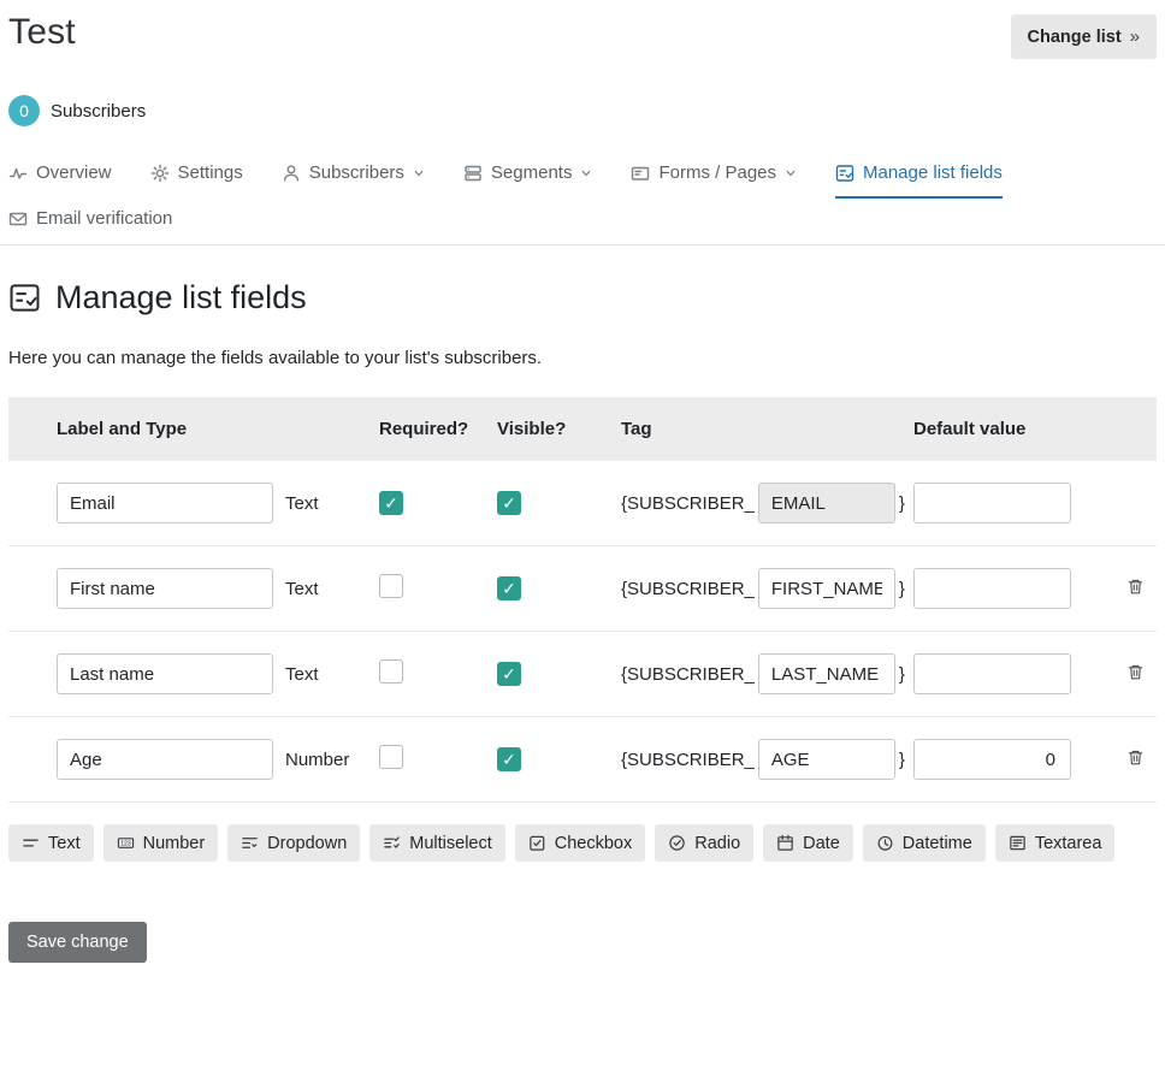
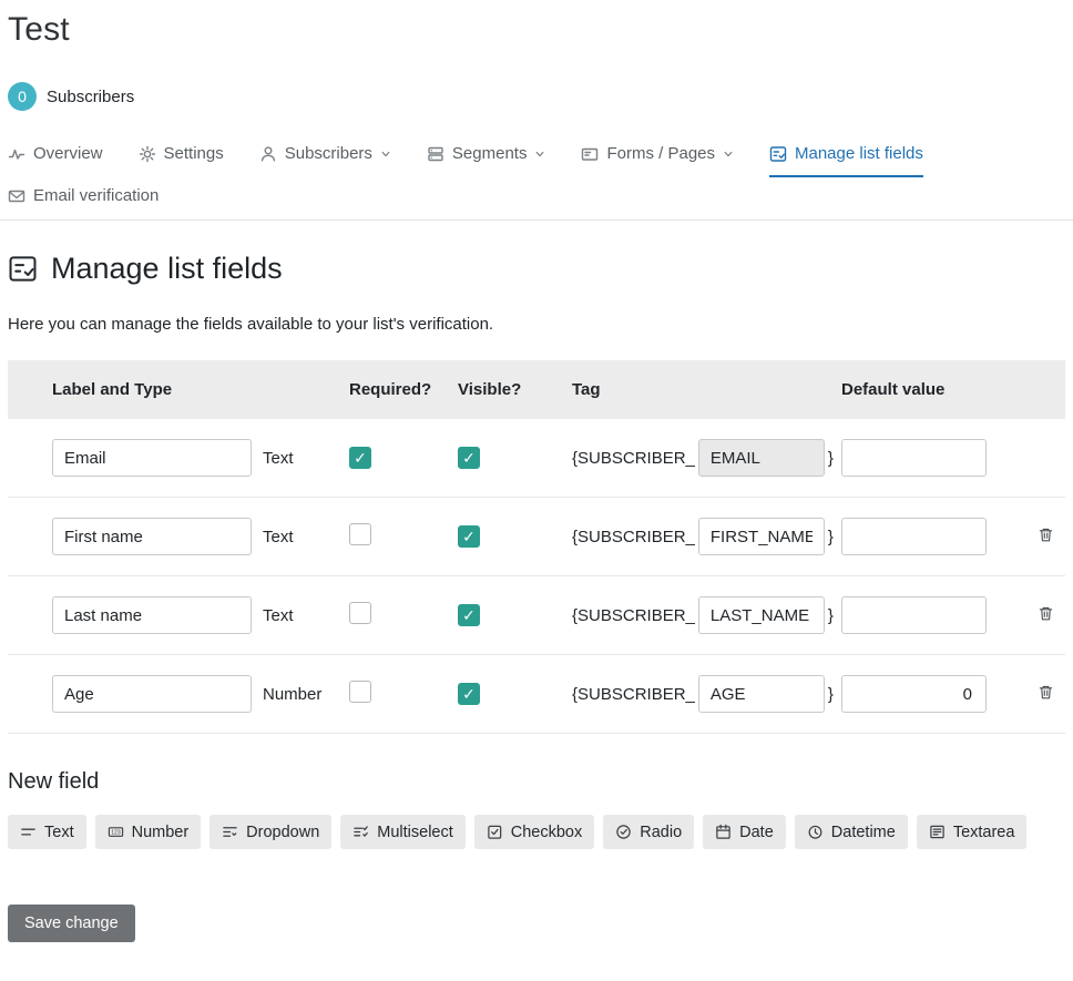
  Test
- Change list
- »
  0
  Subscribers
  Overview
  Settings
  Subscribers
  Segments
  Forms / Pages
  Manage list fields
  Email verification
  Manage list fields
- Here you can manage the fields available to your list's subscribers.
+ Here you can manage the fields available to your list's verification.
  Label and Type
  Required?
  Visible?
  Tag
  Default value
  Email
  Text
  {SUBSCRIBER_
  EMAIL
  }
  First name
  Text
  {SUBSCRIBER_
  FIRST_NAME
  }
  Last name
  Text
  {SUBSCRIBER_
  LAST_NAME
  }
  Age
  Number
  {SUBSCRIBER_
  AGE
  }
  0
+ New field
  Text
  Number
  Dropdown
  Multiselect
  Checkbox
  Radio
  Date
  Datetime
  Textarea
  Save change
